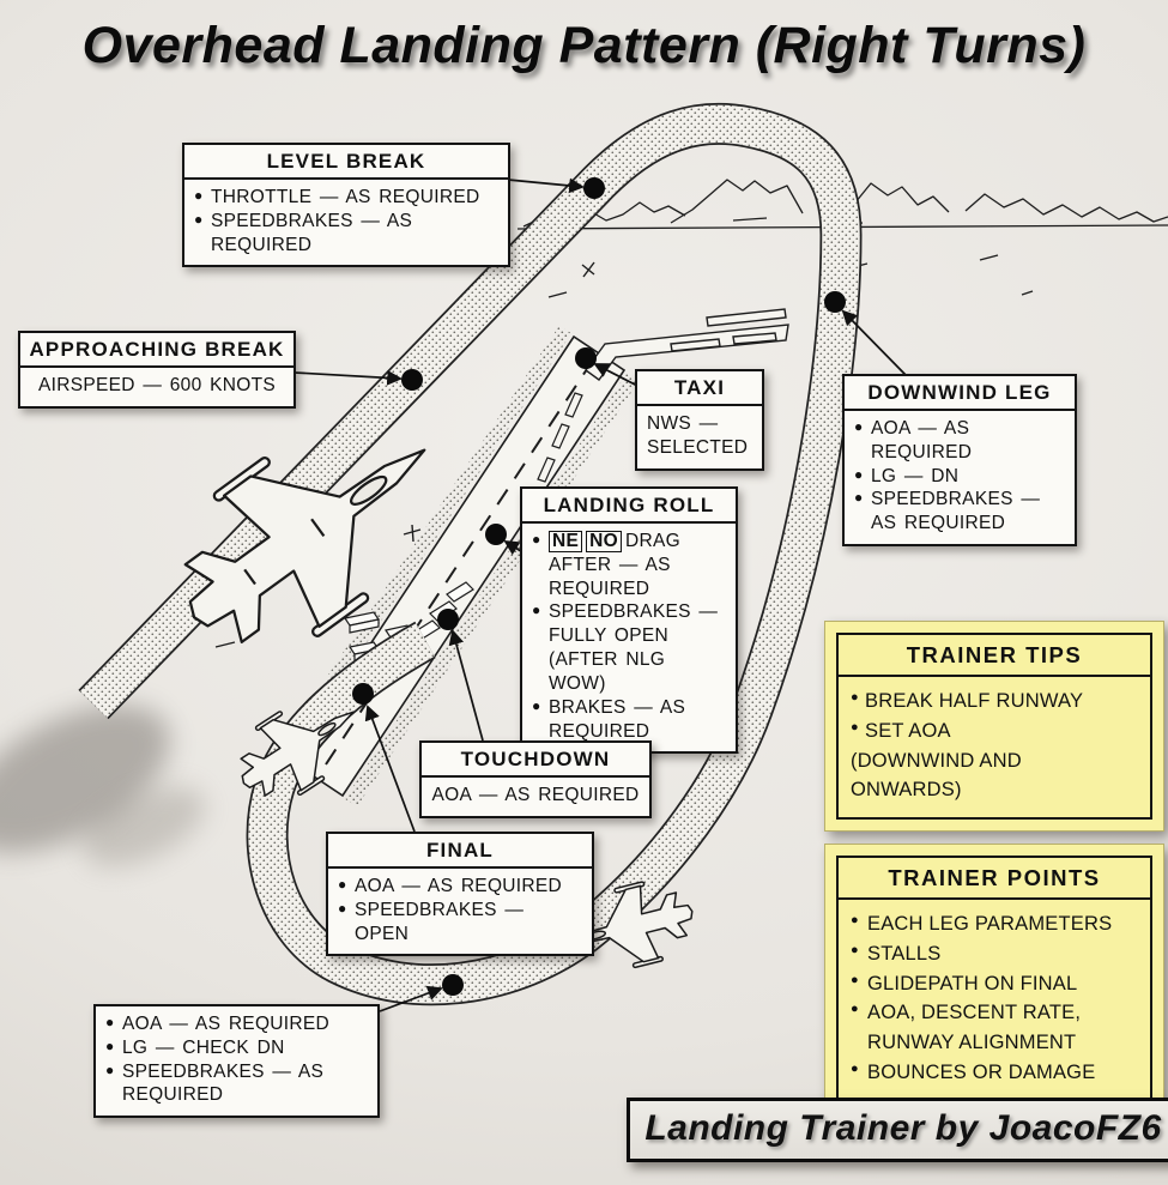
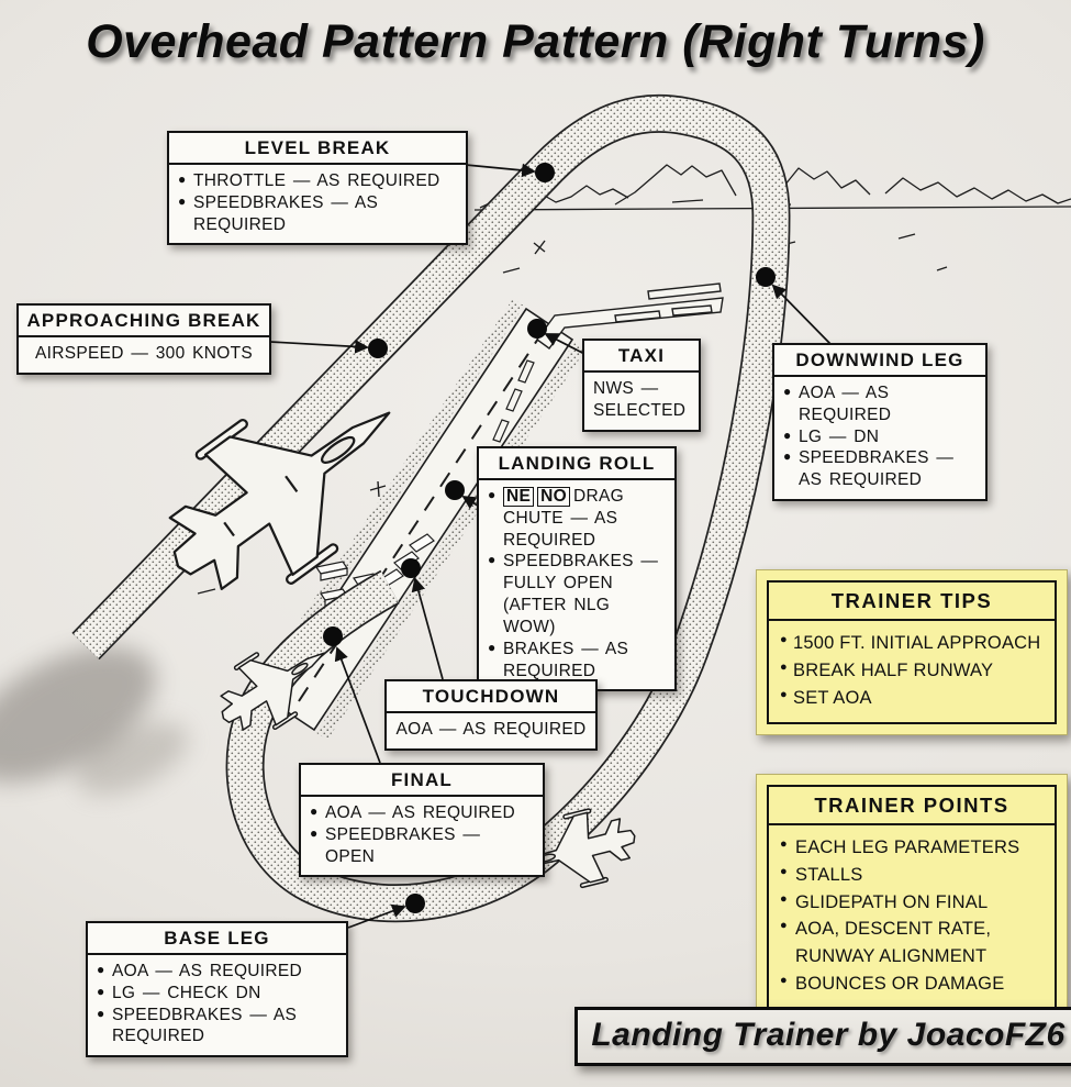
- Overhead Landing Pattern (Right Turns)
+ Overhead Pattern Pattern (Right Turns)
  LEVEL BREAK
  THROTTLE — AS REQUIRED
  SPEEDBRAKES — AS REQUIRED
  APPROACHING BREAK
- AIRSPEED — 600 KNOTS
+ AIRSPEED — 300 KNOTS
  TAXI
  NWS — SELECTED
  DOWNWIND LEG
  AOA — AS REQUIRED
  LG — DN
  SPEEDBRAKES — AS REQUIRED
  LANDING ROLL
- NE NO DRAG AFTER — AS REQUIRED
+ NE NO DRAG CHUTE — AS REQUIRED
  SPEEDBRAKES — FULLY OPEN (AFTER NLG WOW)
  BRAKES — AS REQUIRED
  TOUCHDOWN
  AOA — AS REQUIRED
  FINAL
  AOA — AS REQUIRED
  SPEEDBRAKES — OPEN
+ BASE LEG
  AOA — AS REQUIRED
  LG — CHECK DN
  SPEEDBRAKES — AS REQUIRED
  TRAINER TIPS
+ 1500 FT. INITIAL APPROACH
  BREAK HALF RUNWAY
  SET AOA
- (DOWNWIND AND ONWARDS)
  TRAINER POINTS
  EACH LEG PARAMETERS
  STALLS
  GLIDEPATH ON FINAL
  AOA, DESCENT RATE, RUNWAY ALIGNMENT
  BOUNCES OR DAMAGE
  Landing Trainer by JoacoFZ6
